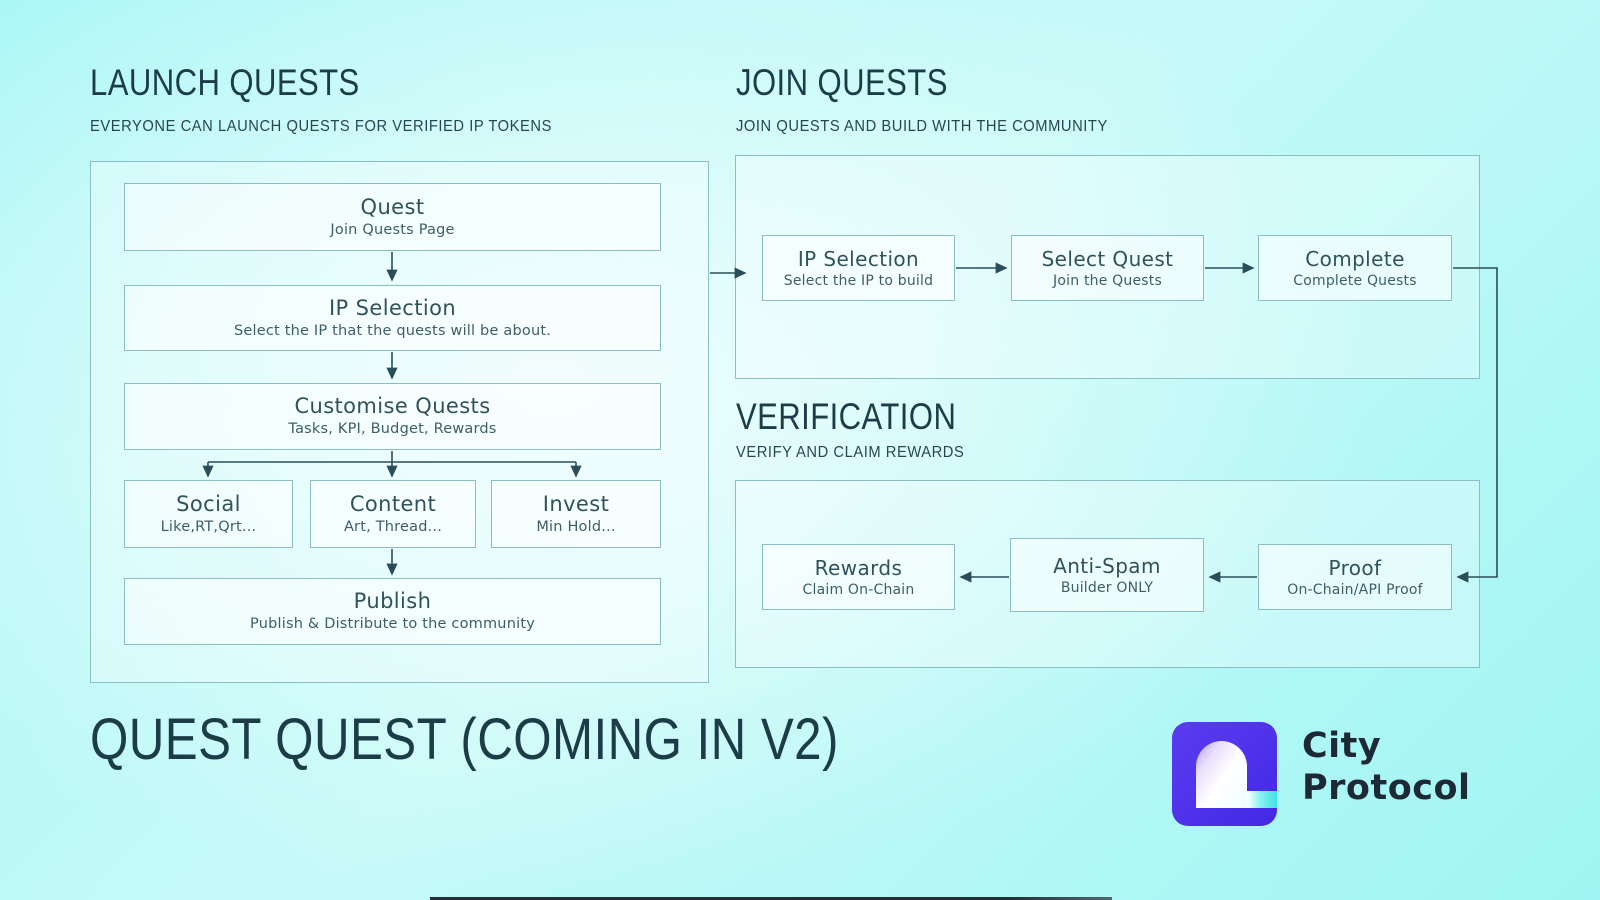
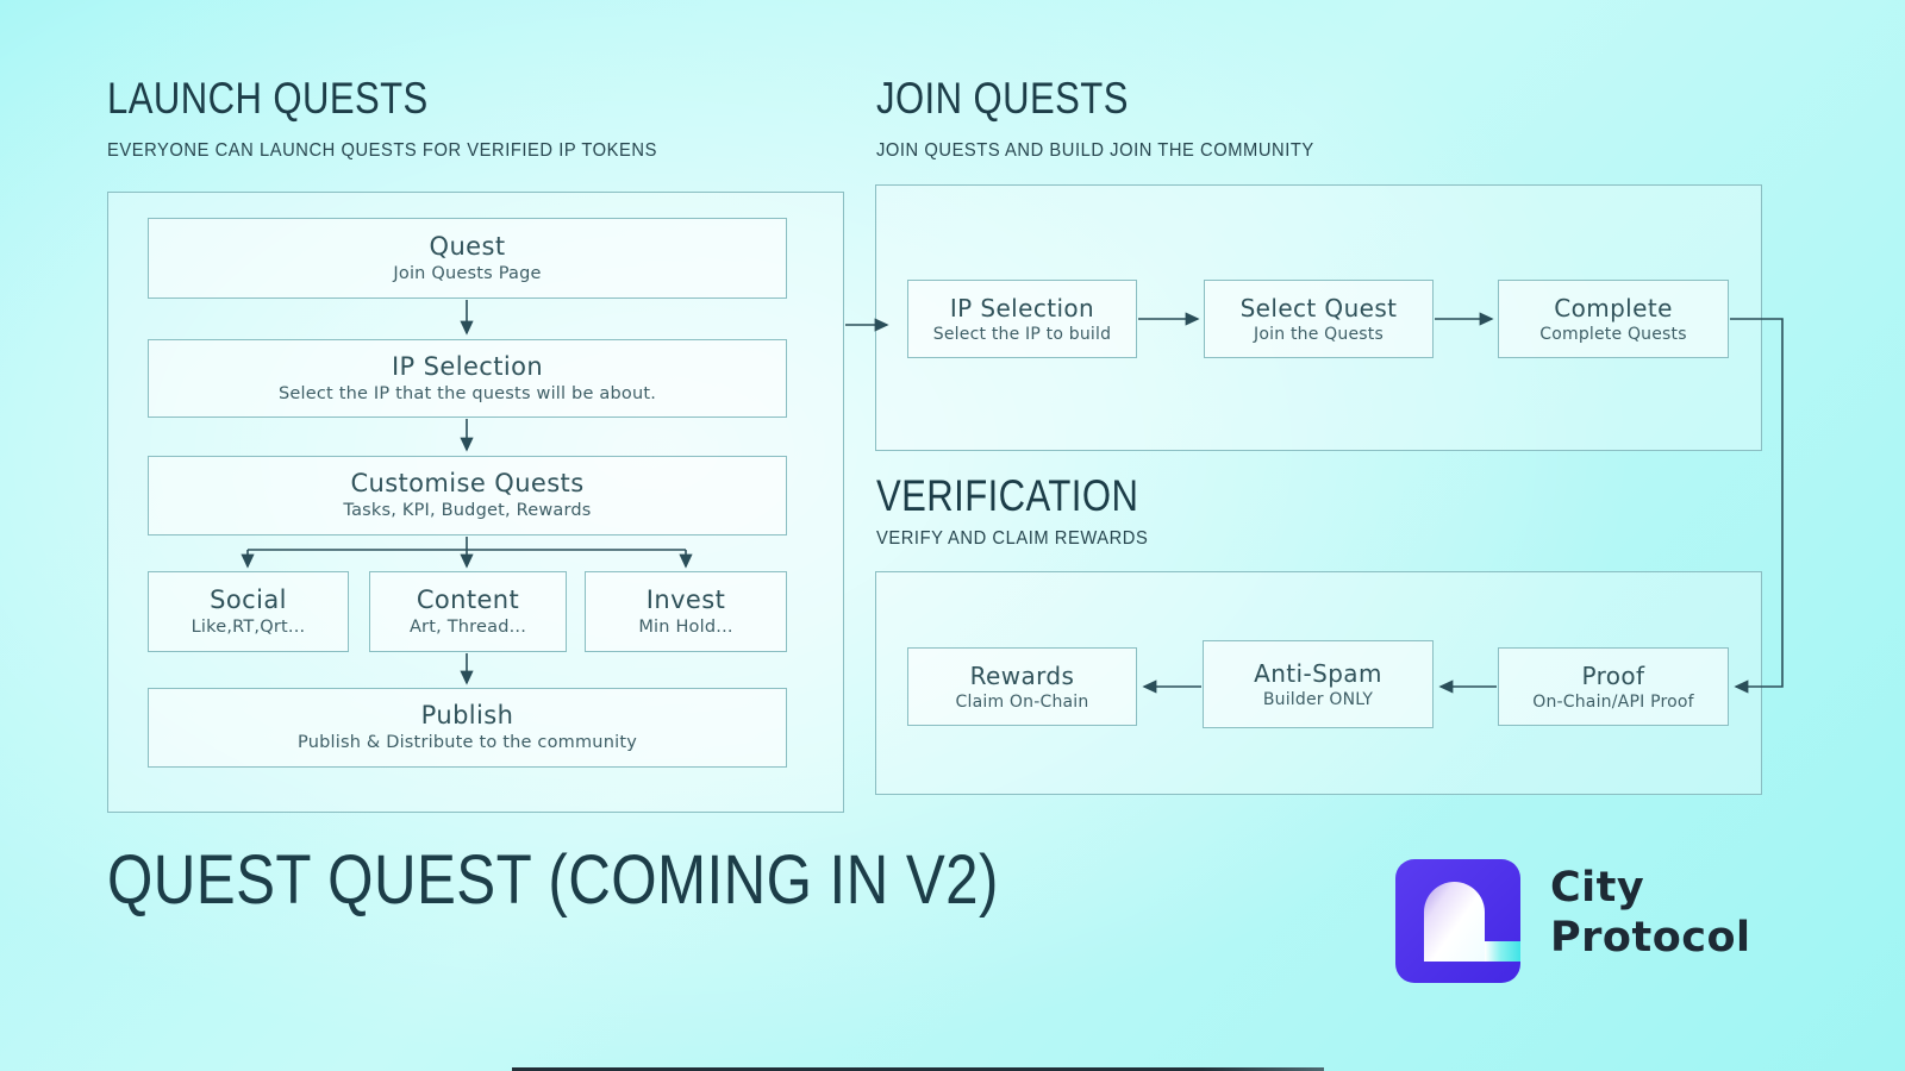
  LAUNCH QUESTS
  EVERYONE CAN LAUNCH QUESTS FOR VERIFIED IP TOKENS
  JOIN QUESTS
- JOIN QUESTS AND BUILD WITH THE COMMUNITY
+ JOIN QUESTS AND BUILD JOIN THE COMMUNITY
  VERIFICATION
  VERIFY AND CLAIM REWARDS
  Quest
  Join Quests Page
  IP Selection
  Select the IP that the quests will be about.
  Customise Quests
  Tasks, KPI, Budget, Rewards
  Social
  Like,RT,Qrt...
  Content
  Art, Thread...
  Invest
  Min Hold...
  Publish
  Publish & Distribute to the community
  IP Selection
  Select the IP to build
  Select Quest
  Join the Quests
  Complete
  Complete Quests
  Rewards
  Claim On-Chain
  Anti-Spam
  Builder ONLY
  Proof
  On-Chain/API Proof
  QUEST QUEST (COMING IN V2)
  City
  Protocol
